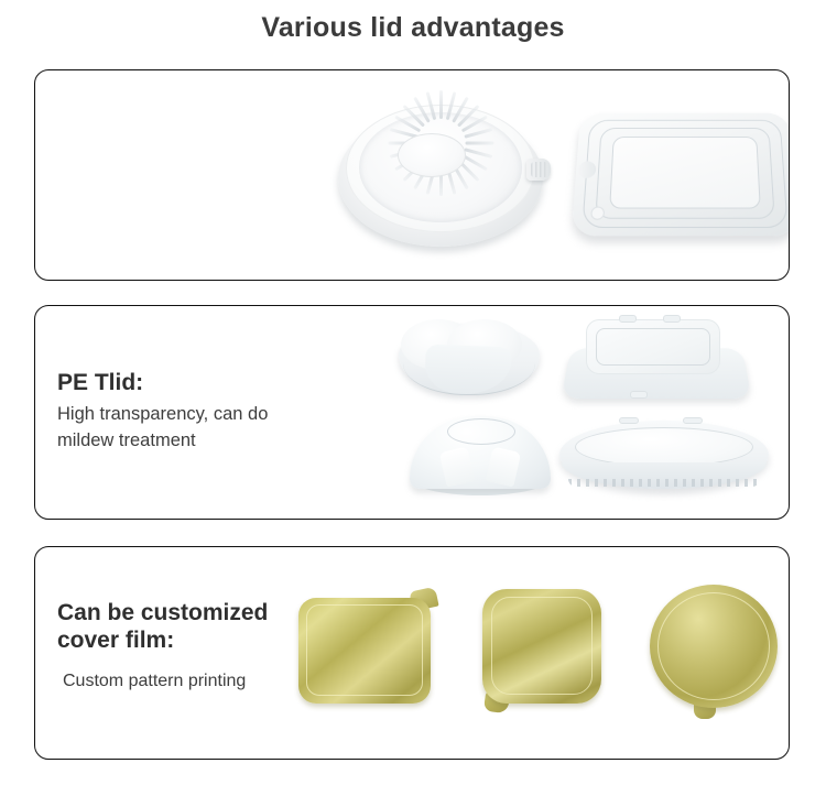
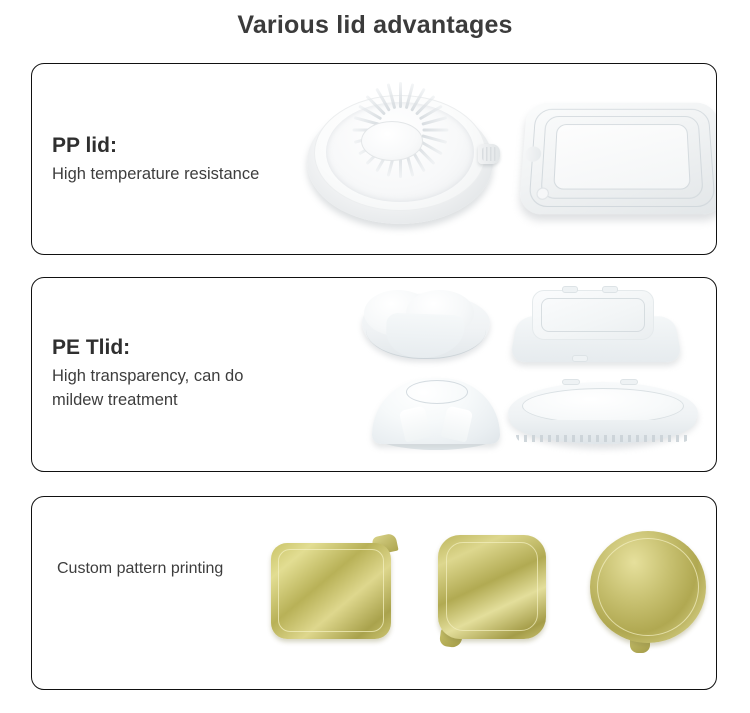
  Various lid advantages
+ PP lid:
+ High temperature resistance
  PE Tlid:
  High transparency, can do
  mildew treatment
- Can be customized
- cover film:
  Custom pattern printing
